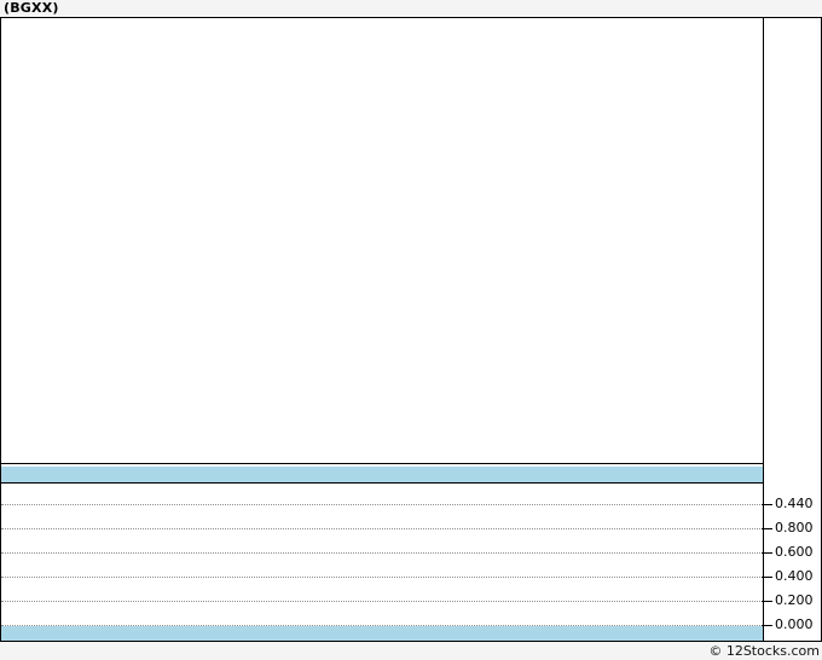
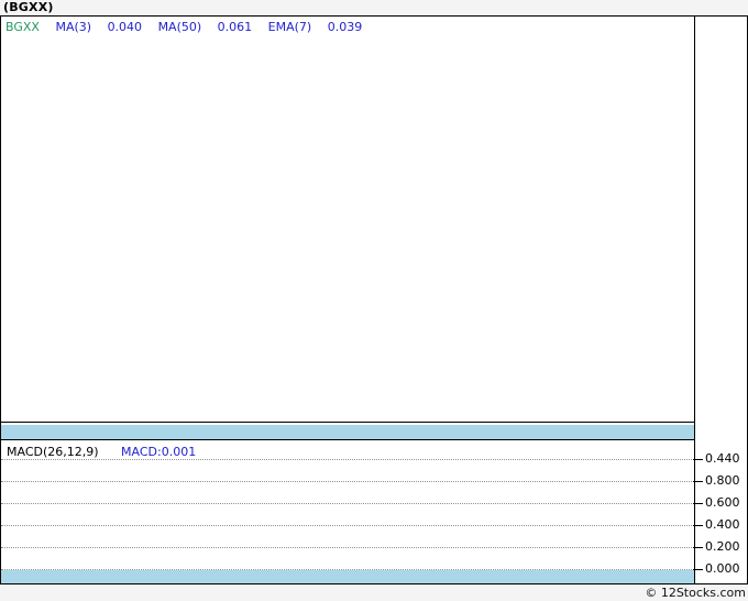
  (BGXX)
+ BGXX MA(3) 0.040 MA(50) 0.061 EMA(7) 0.039
+ MACD(26,12,9) MACD:0.001
  0.440
  0.800
  0.600
  0.400
  0.200
  0.000
  © 12Stocks.com
